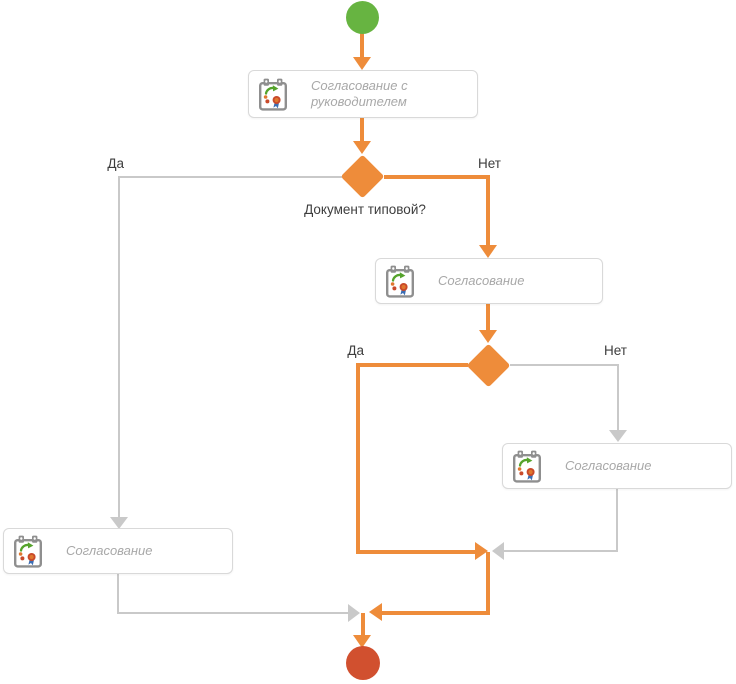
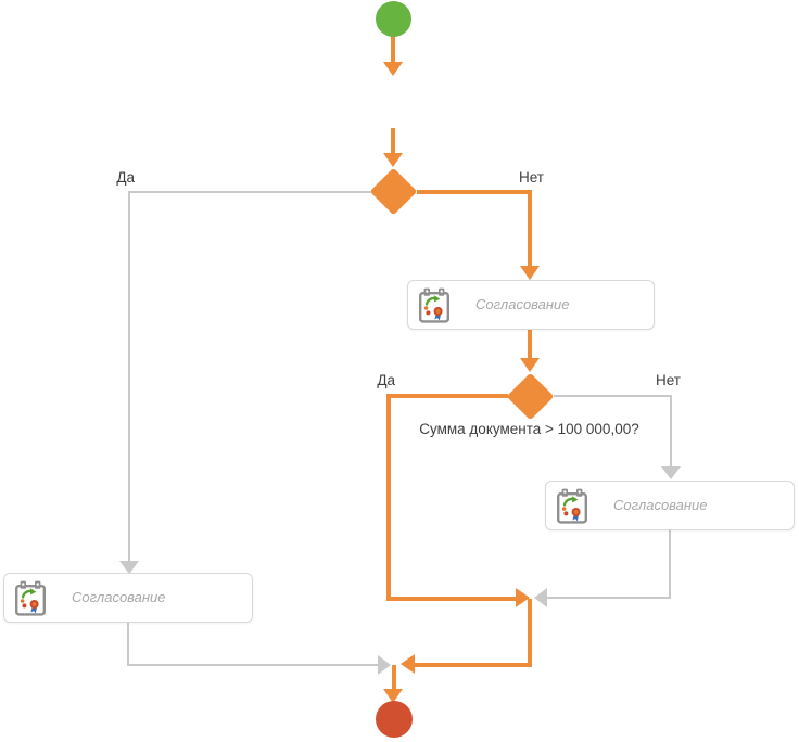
- Согласование с руководителем
  Да
  Нет
- Документ типовой?
  Согласование
  Да
  Нет
+ Сумма документа > 100 000,00?
  Согласование
  Согласование
